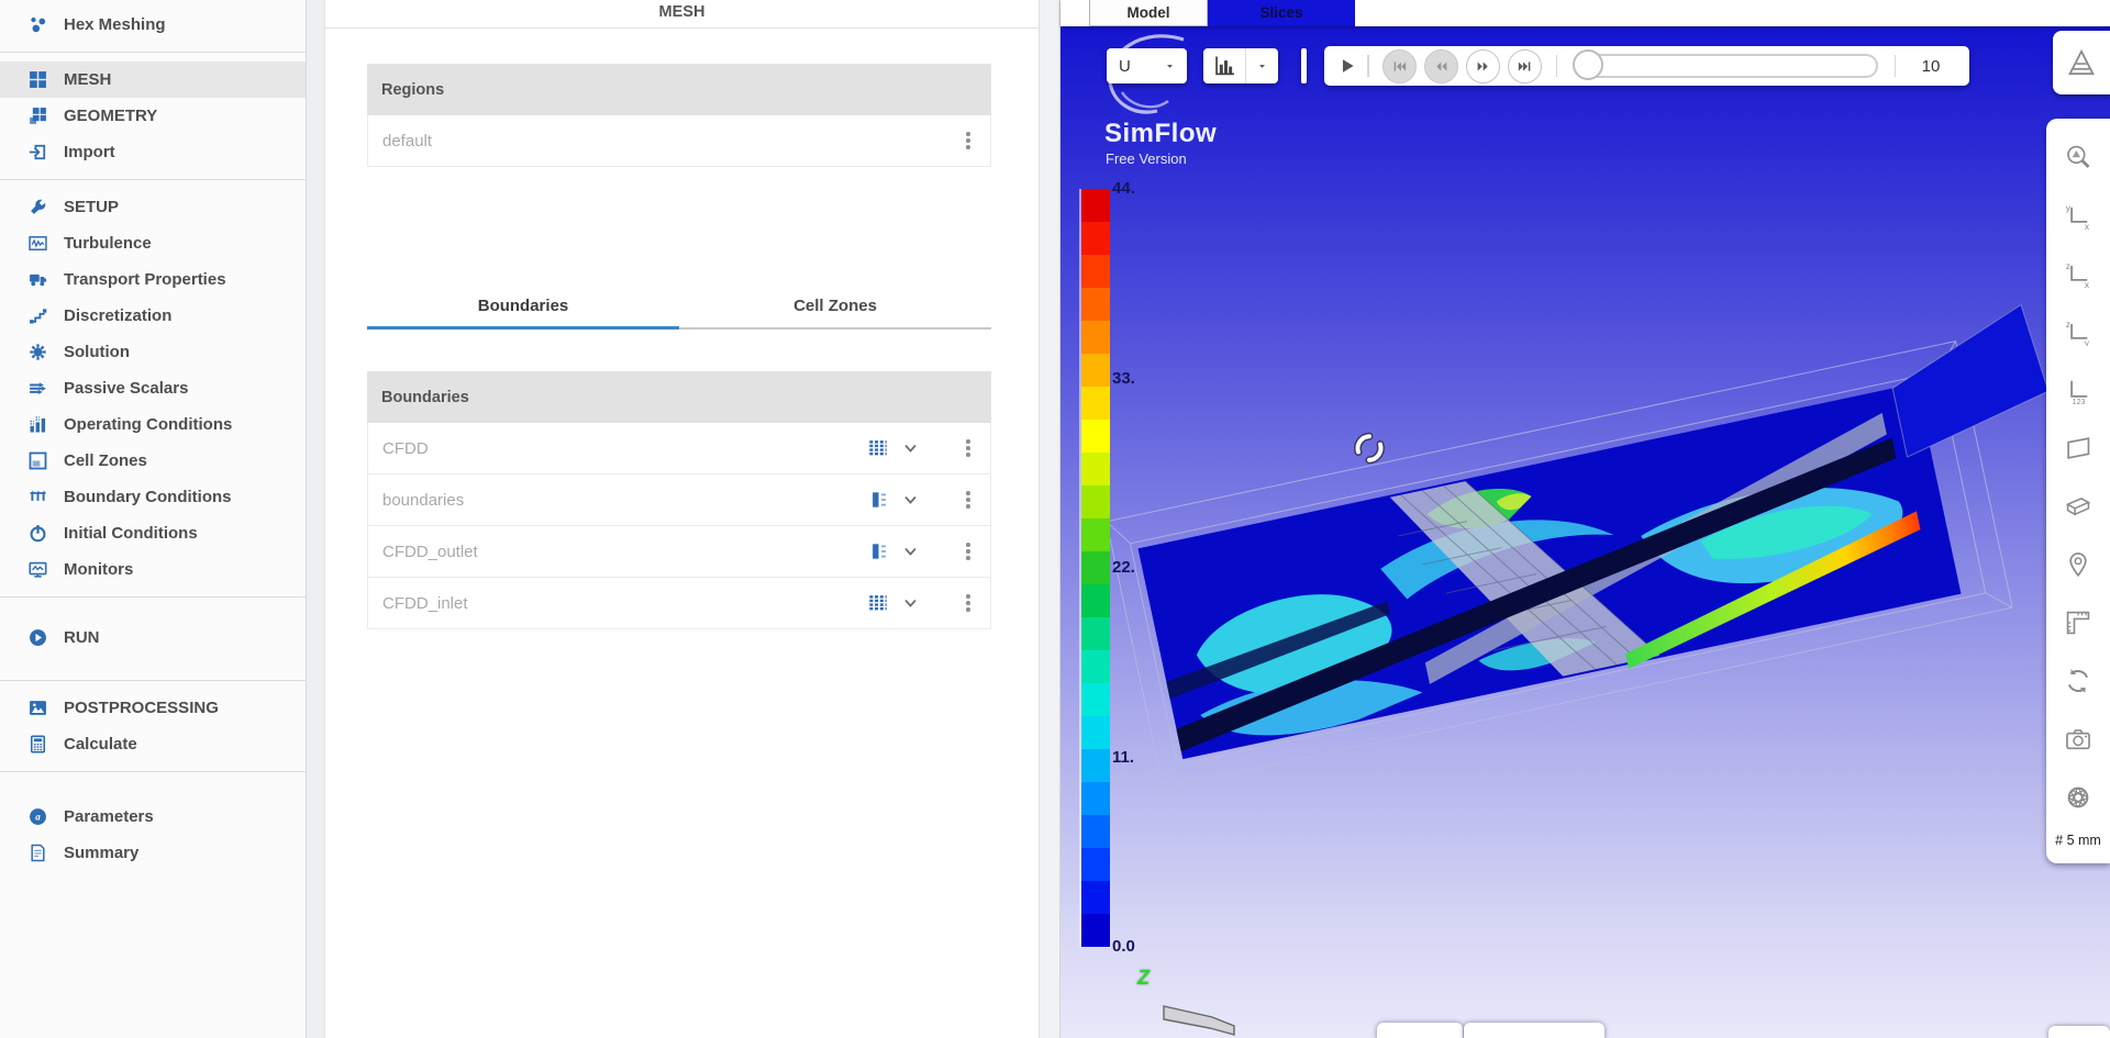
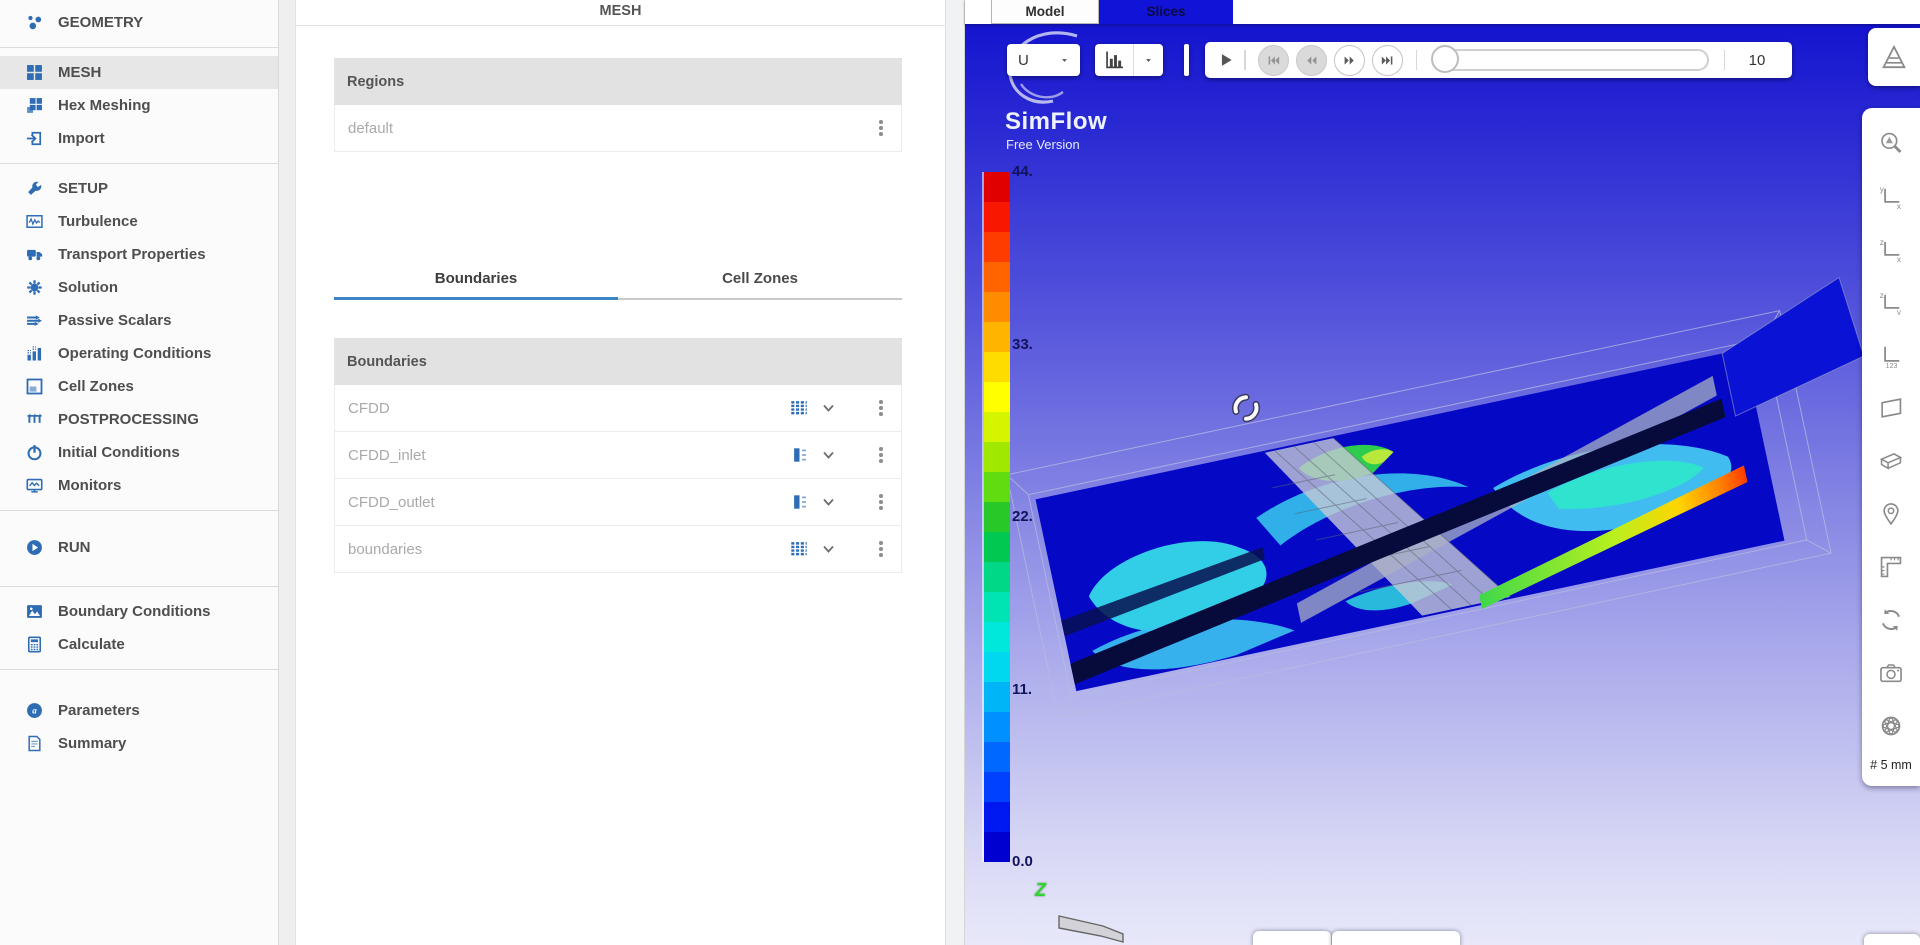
- Hex Meshing
+ GEOMETRY
  MESH
- GEOMETRY
+ Hex Meshing
  Import
  SETUP
  Turbulence
  Transport Properties
- Discretization
  Solution
  Passive Scalars
  Operating Conditions
  Cell Zones
- Boundary Conditions
+ POSTPROCESSING
  Initial Conditions
  Monitors
  RUN
- POSTPROCESSING
+ Boundary Conditions
  Calculate
  a
  Parameters
  Summary
  MESH
  Regions
  default
  Boundaries
  Cell Zones
  Boundaries
  CFDD
- boundaries
+ CFDD_inlet
  CFDD_outlet
- CFDD_inlet
+ boundaries
  Model
  Slices
  SimFlow
  Free Version
  U
  10
  y
  x
  z
  x
  z
  y
  123
  # 5 mm
  Z
  44.
  33.
  22.
  11.
  0.0
